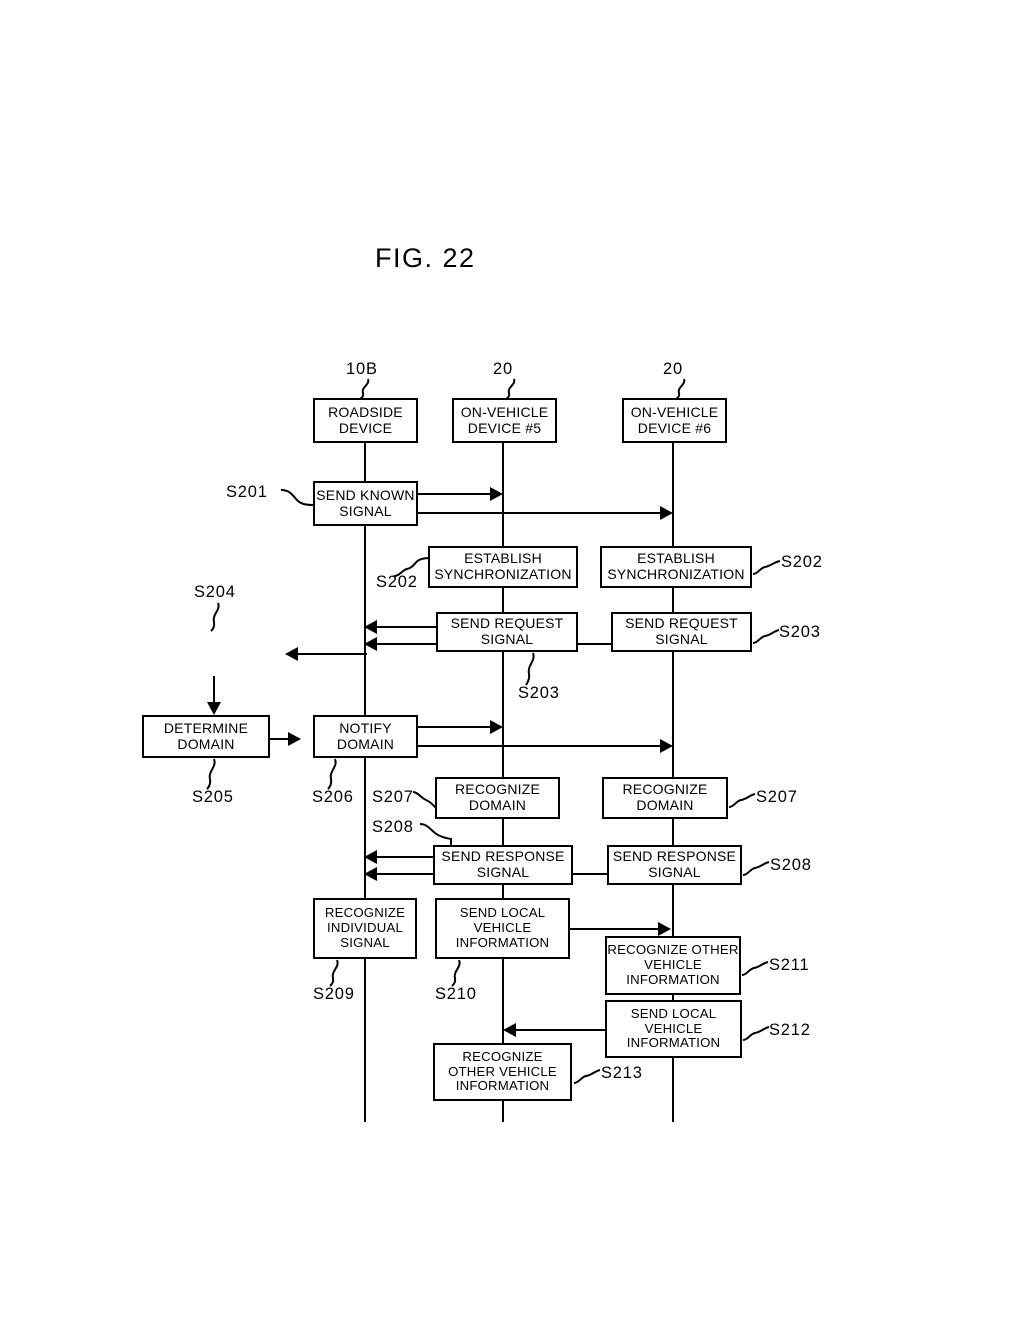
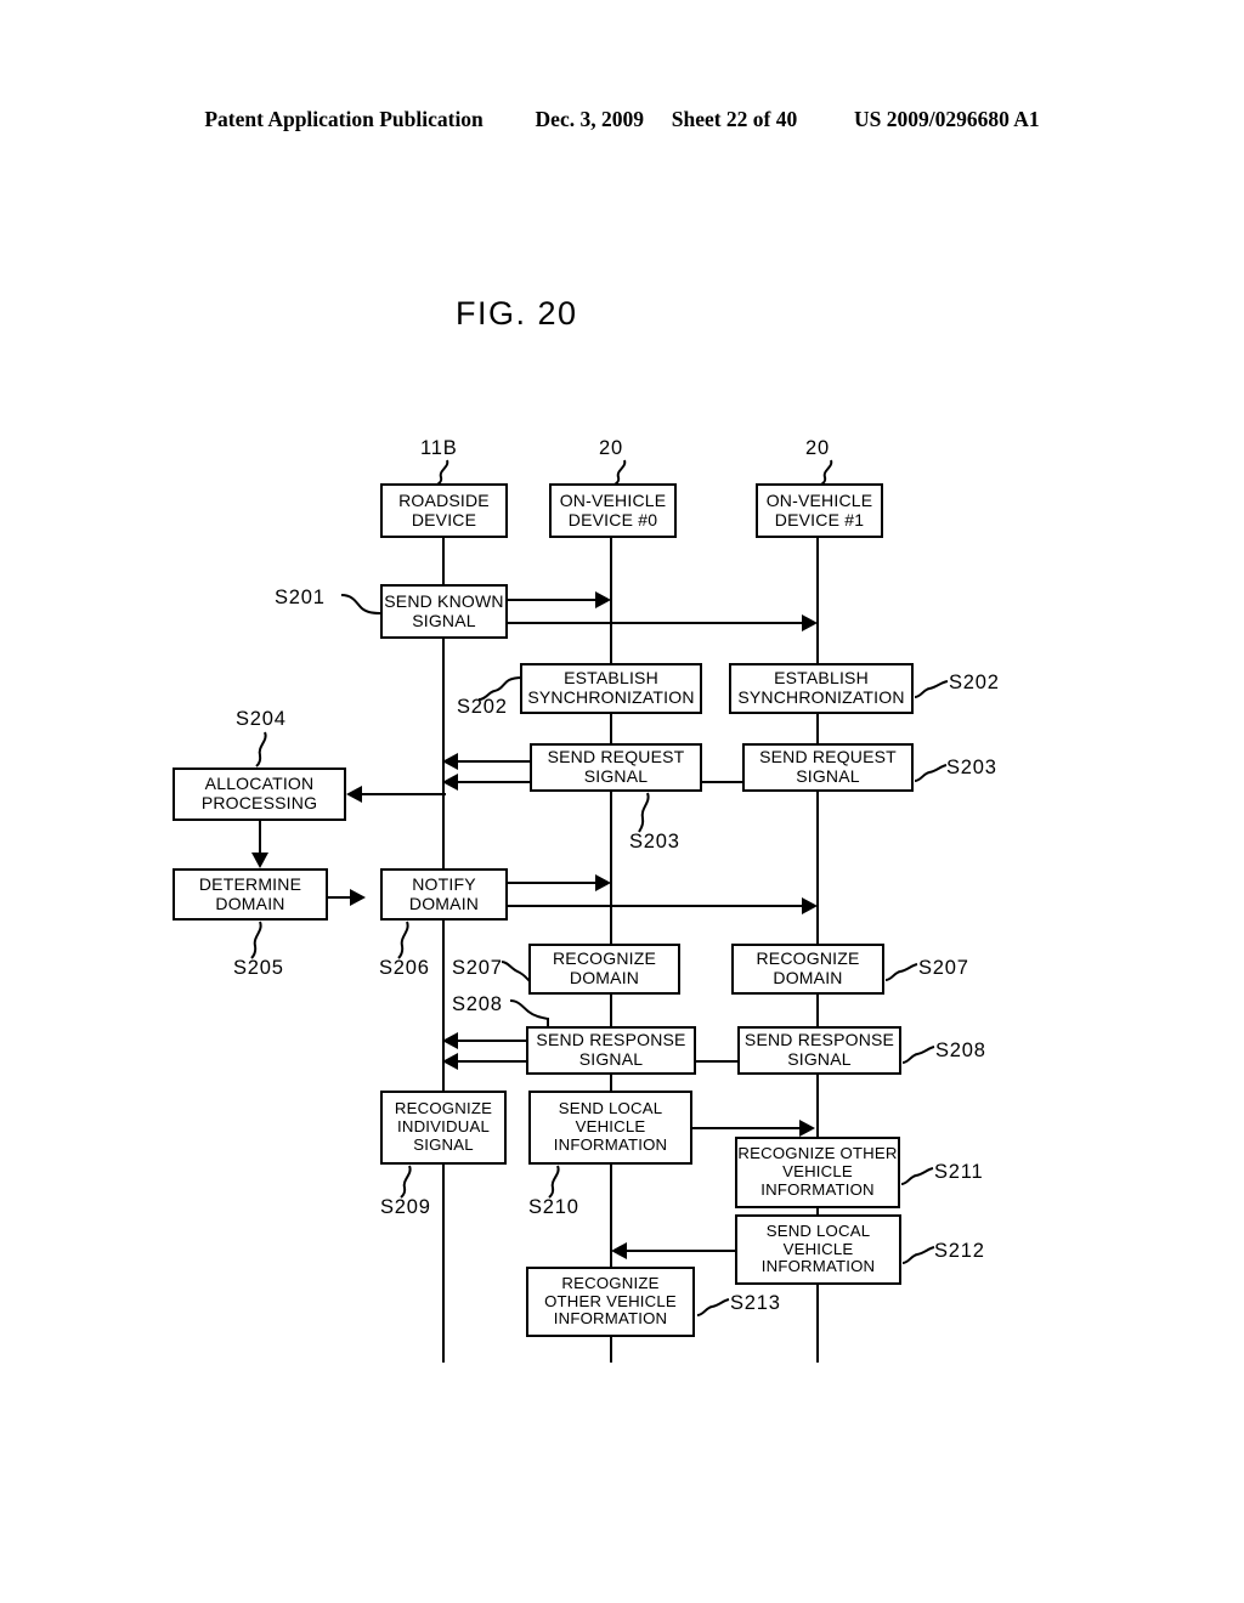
+ Patent Application Publication Dec. 3, 2009 Sheet 22 of 40 US 2009/0296680 A1
- FIG. 22
+ FIG. 20
- 10B
+ 11B
  20
  20
  ROADSIDE
  DEVICE
  ON-VEHICLE
- DEVICE #5
+ DEVICE #0
  ON-VEHICLE
- DEVICE #6
+ DEVICE #1
  SEND KNOWN
  SIGNAL
  S201
  ESTABLISH
  SYNCHRONIZATION
  S202
  ESTABLISH
  SYNCHRONIZATION
  S202
  SEND REQUEST
  SIGNAL
  S203
  SEND REQUEST
  SIGNAL
  S203
+ ALLOCATION
+ PROCESSING
  S204
  DETERMINE
  DOMAIN
  S205
  NOTIFY
  DOMAIN
  S206
  RECOGNIZE
  DOMAIN
  S207
  RECOGNIZE
  DOMAIN
  S207
  SEND RESPONSE
  SIGNAL
  S208
  SEND RESPONSE
  SIGNAL
  S208
  RECOGNIZE
  INDIVIDUAL
  SIGNAL
  S209
  SEND LOCAL
  VEHICLE
  INFORMATION
  S210
  RECOGNIZE OTHER
  VEHICLE
  INFORMATION
  S211
  SEND LOCAL
  VEHICLE
  INFORMATION
  S212
  RECOGNIZE
  OTHER VEHICLE
  INFORMATION
  S213
